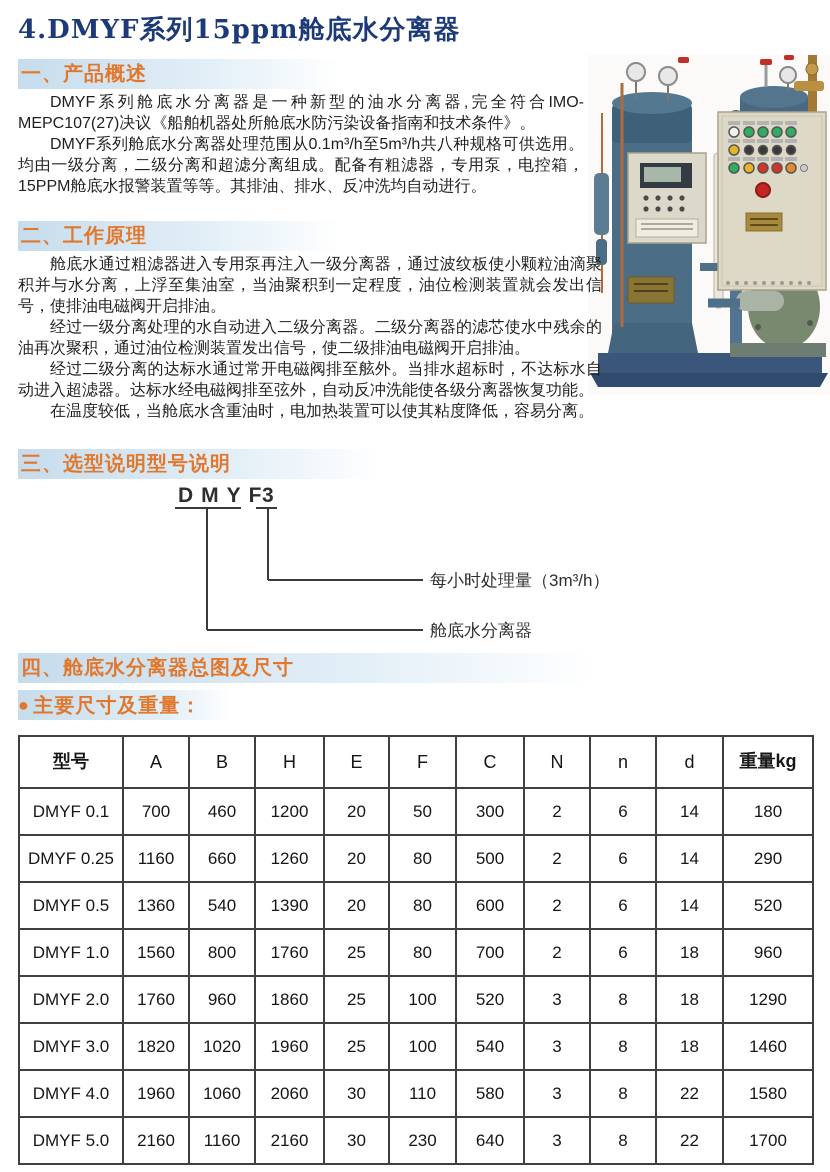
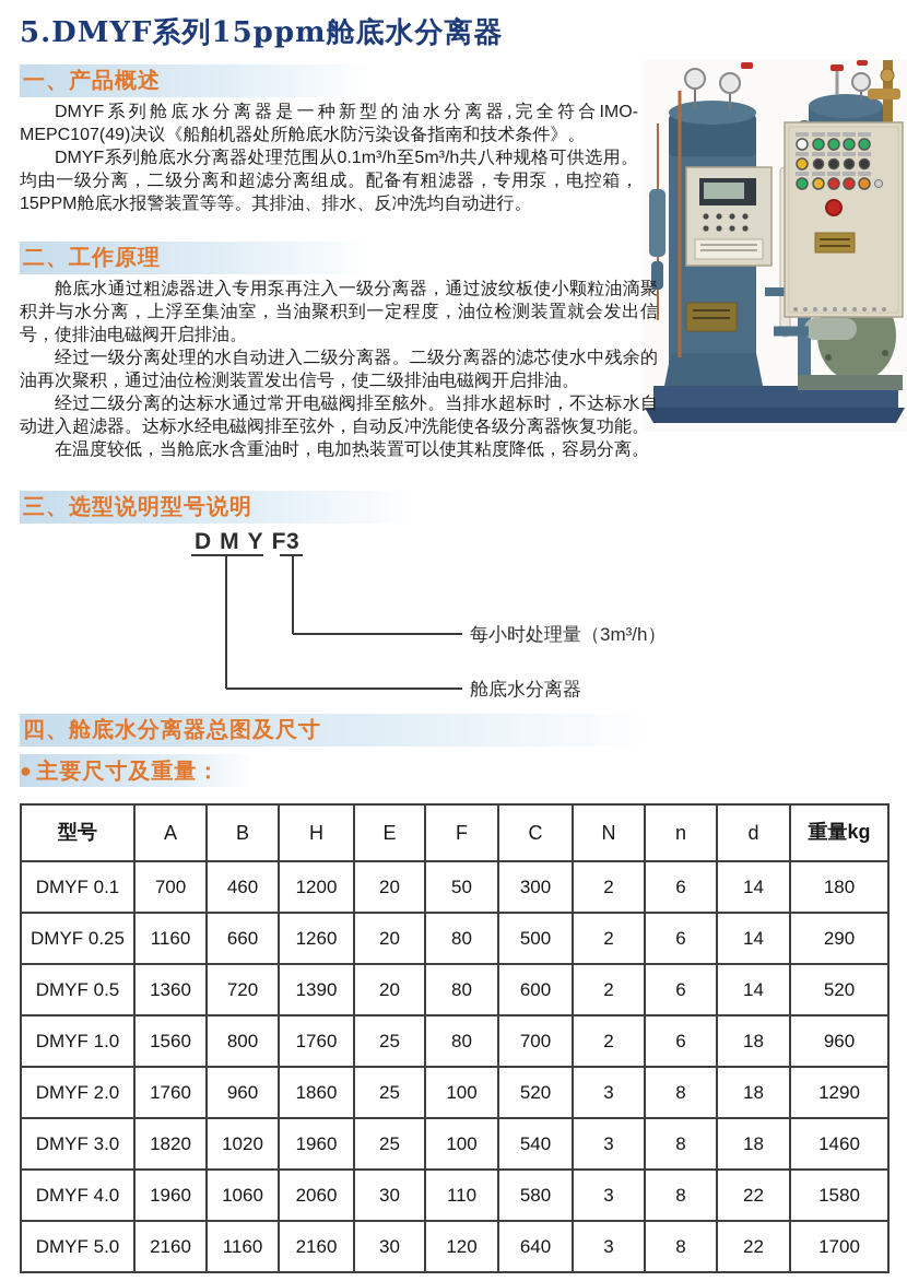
- 4.DMYF系列15ppm舱底水分离器
+ 5.DMYF系列15ppm舱底水分离器
  一、产品概述
- DMYF系列舱底水分离器是一种新型的油水分离器,完全符合IMO-MEPC107(27)决议《船舶机器处所舱底水防污染设备指南和技术条件》。
+ DMYF系列舱底水分离器是一种新型的油水分离器,完全符合IMO-MEPC107(49)决议《船舶机器处所舱底水防污染设备指南和技术条件》。
  DMYF系列舱底水分离器处理范围从0.1m³/h至5m³/h共八种规格可供选用。均由一级分离，二级分离和超滤分离组成。配备有粗滤器，专用泵，电控箱，15PPM舱底水报警装置等等。其排油、排水、反冲洗均自动进行。
  二、工作原理
  舱底水通过粗滤器进入专用泵再注入一级分离器，通过波纹板使小颗粒油滴聚积并与水分离，上浮至集油室，当油聚积到一定程度，油位检测装置就会发出信号，使排油电磁阀开启排油。
  经过一级分离处理的水自动进入二级分离器。二级分离器的滤芯使水中残余的油再次聚积，通过油位检测装置发出信号，使二级排油电磁阀开启排油。
  经过二级分离的达标水通过常开电磁阀排至舷外。当排水超标时，不达标水自动进入超滤器。达标水经电磁阀排至弦外，自动反冲洗能使各级分离器恢复功能。
  在温度较低，当舱底水含重油时，电加热装置可以使其粘度降低，容易分离。
  三、选型说明型号说明
  DMYF
  3
  每小时处理量（3m³/h）
  舱底水分离器
  四、舱底水分离器总图及尺寸
  ● 主要尺寸及重量：
  型号	A	B	H	E	F	C	N	n	d	重量kg
  DMYF 0.1	700	460	1200	20	50	300	2	6	14	180
  DMYF 0.25	1160	660	1260	20	80	500	2	6	14	290
- DMYF 0.5	1360	540	1390	20	80	600	2	6	14	520
+ DMYF 0.5	1360	720	1390	20	80	600	2	6	14	520
  DMYF 1.0	1560	800	1760	25	80	700	2	6	18	960
  DMYF 2.0	1760	960	1860	25	100	520	3	8	18	1290
  DMYF 3.0	1820	1020	1960	25	100	540	3	8	18	1460
  DMYF 4.0	1960	1060	2060	30	110	580	3	8	22	1580
- DMYF 5.0	2160	1160	2160	30	230	640	3	8	22	1700
+ DMYF 5.0	2160	1160	2160	30	120	640	3	8	22	1700
